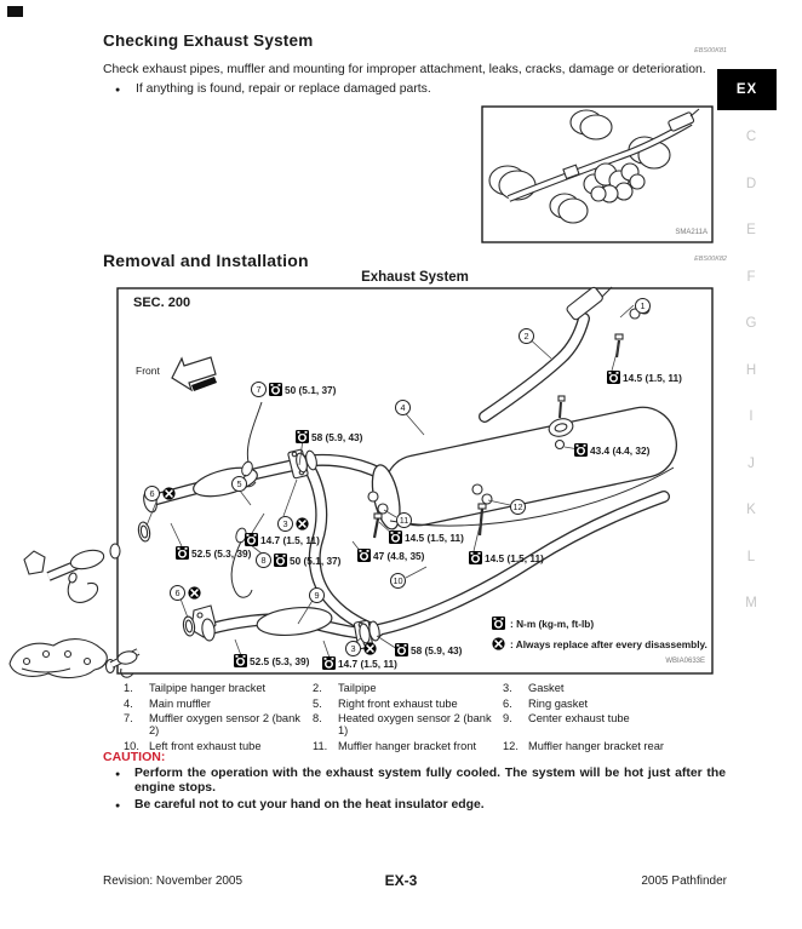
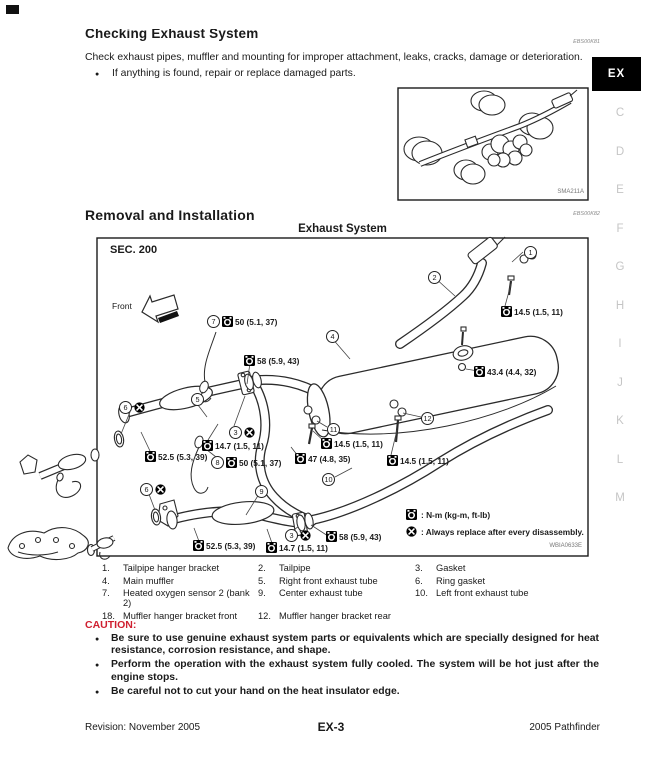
  Checking Exhaust System
  Check exhaust pipes, muffler and mounting for improper attachment, leaks, cracks, damage or deterioration.
  If anything is found, repair or replace damaged parts.
  EX
  C
  D
  E
  F
  G
  H
  I
  J
  K
  L
  M
  Removal and Installation
  Exhaust System
  SEC. 200
  Front
  7
  50 (5.1, 37)
  58 (5.9, 43)
  4
  1
  2
  14.5 (1.5, 11)
  43.4 (4.4, 32)
  6
  5
  3
  14.7 (1.5, 11)
  52.5 (5.3, 39)
  8
  50 (5.1, 37)
  47 (4.8, 35)
  14.5 (1.5, 11)
  11
  12
  14.5 (1.5, 11)
  10
  9
  6
  3
  58 (5.9, 43)
  52.5 (5.3, 39)
  14.7 (1.5, 11)
  : N-m (kg-m, ft-lb)
  : Always replace after every disassembly.
  1.
  Tailpipe hanger bracket
  2.
  Tailpipe
  3.
  Gasket
  4.
  Main muffler
  5.
  Right front exhaust tube
  6.
  Ring gasket
  7.
- Muffler oxygen sensor 2 (bank 2)
+ Heated oxygen sensor 2 (bank 2)
- 8.
- Heated oxygen sensor 2 (bank 1)
  9.
  Center exhaust tube
  10.
  Left front exhaust tube
- 11.
+ 18.
  Muffler hanger bracket front
  12.
  Muffler hanger bracket rear
  CAUTION:
+ Be sure to use genuine exhaust system parts or equivalents which are specially designed for heat resistance, corrosion resistance, and shape.
  Perform the operation with the exhaust system fully cooled. The system will be hot just after the engine stops.
  Be careful not to cut your hand on the heat insulator edge.
  Revision: November 2005
  EX-3
  2005 Pathfinder
